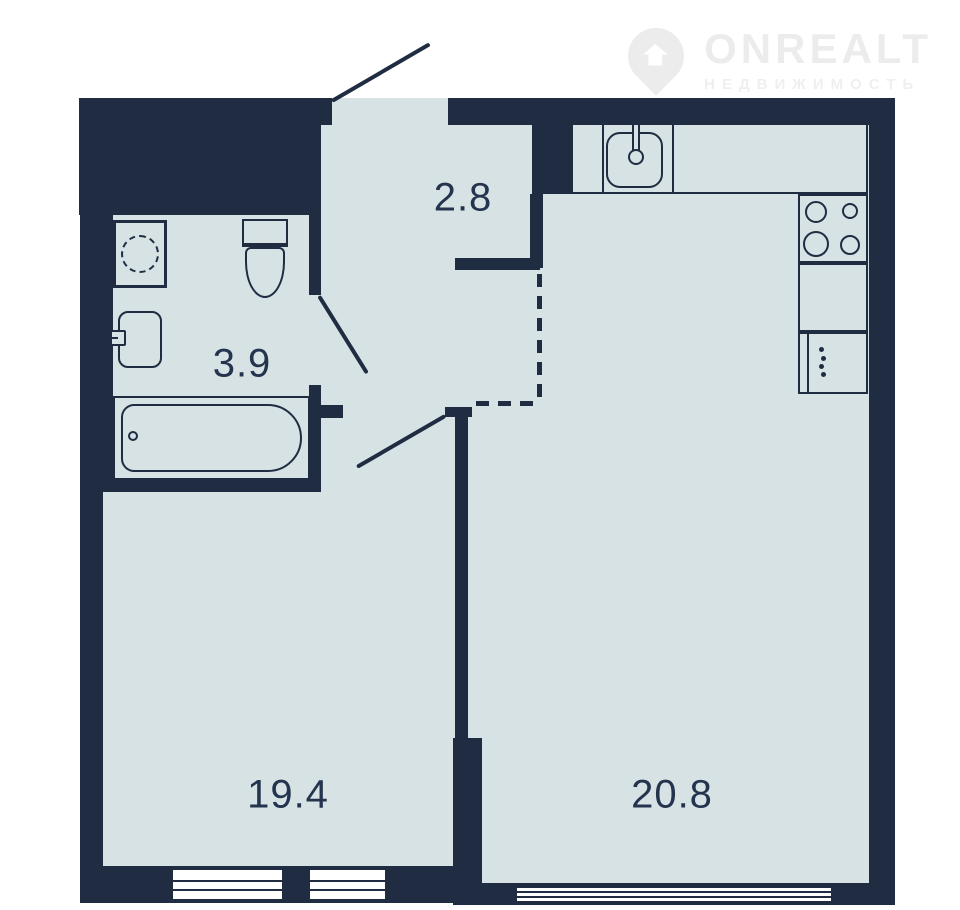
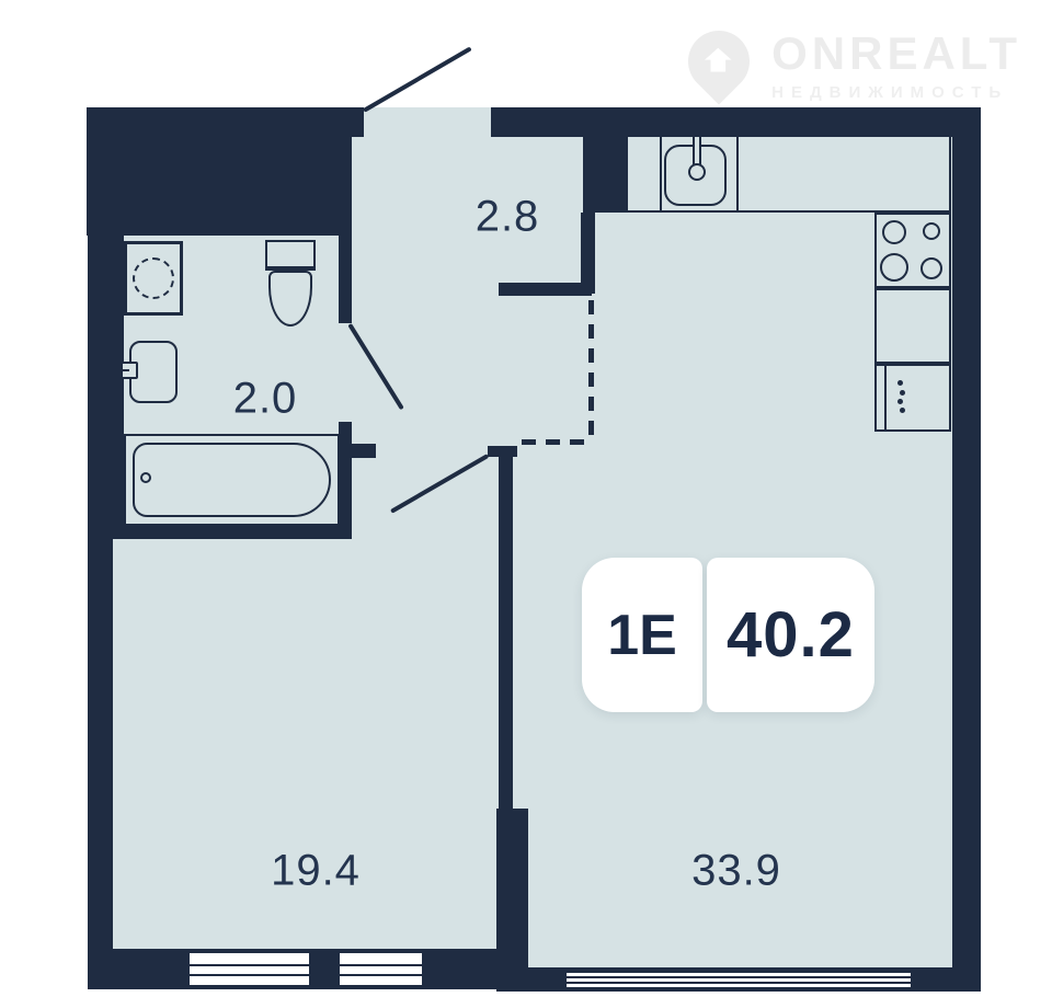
  2.8
- 3.9
+ 2.0
  19.4
- 20.8
+ 33.9
+ 1Е
+ 40.2
